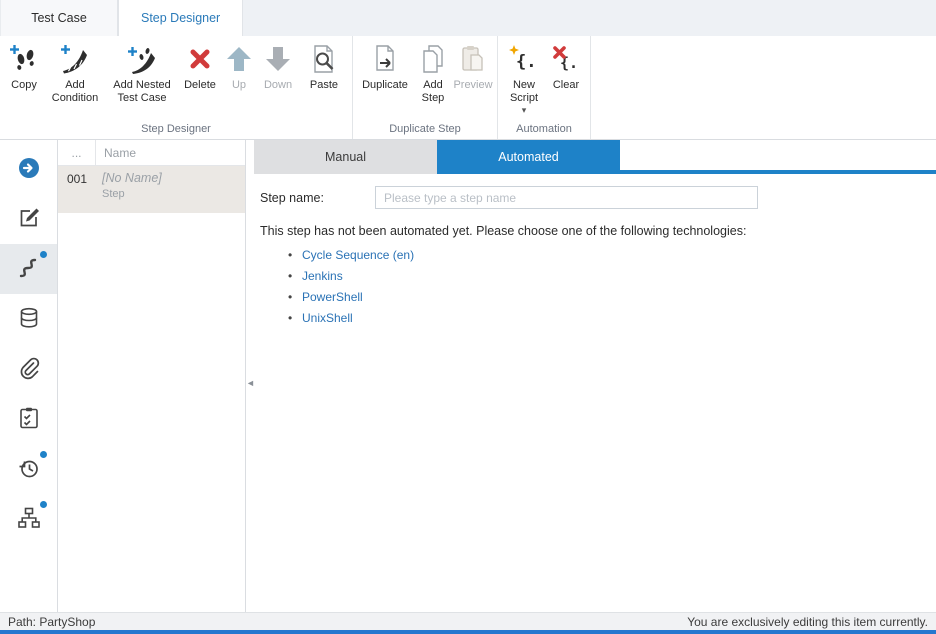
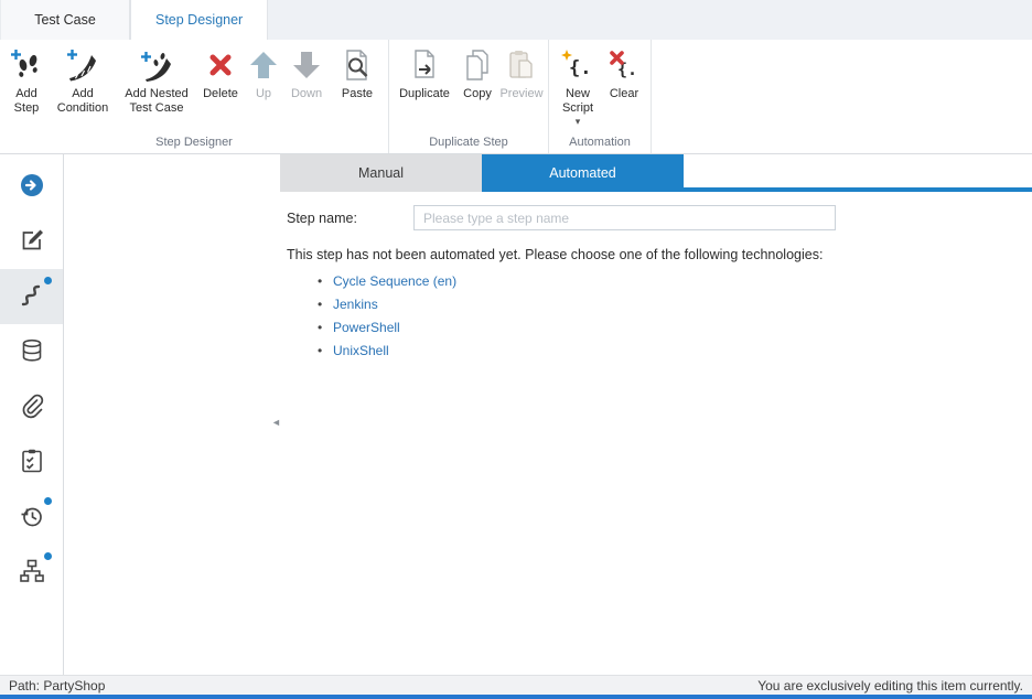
  Test Case
  Step Designer
- Copy
+ Add Step
  Add Condition
  Add Nested Test Case
  Delete
  Up
  Down
  Paste
  Step Designer
  Duplicate
- Add Step
+ Copy
  Preview
  Duplicate Step
  New Script
  ▾
  Clear
  Automation
- ...
- Name
- 001
- [No Name]
- Step
  Manual
  Automated
  Step name:
  Please type a step name
  This step has not been automated yet. Please choose one of the following technologies:
  Cycle Sequence (en)
  Jenkins
  PowerShell
  UnixShell
  Path: PartyShop
  You are exclusively editing this item currently.
